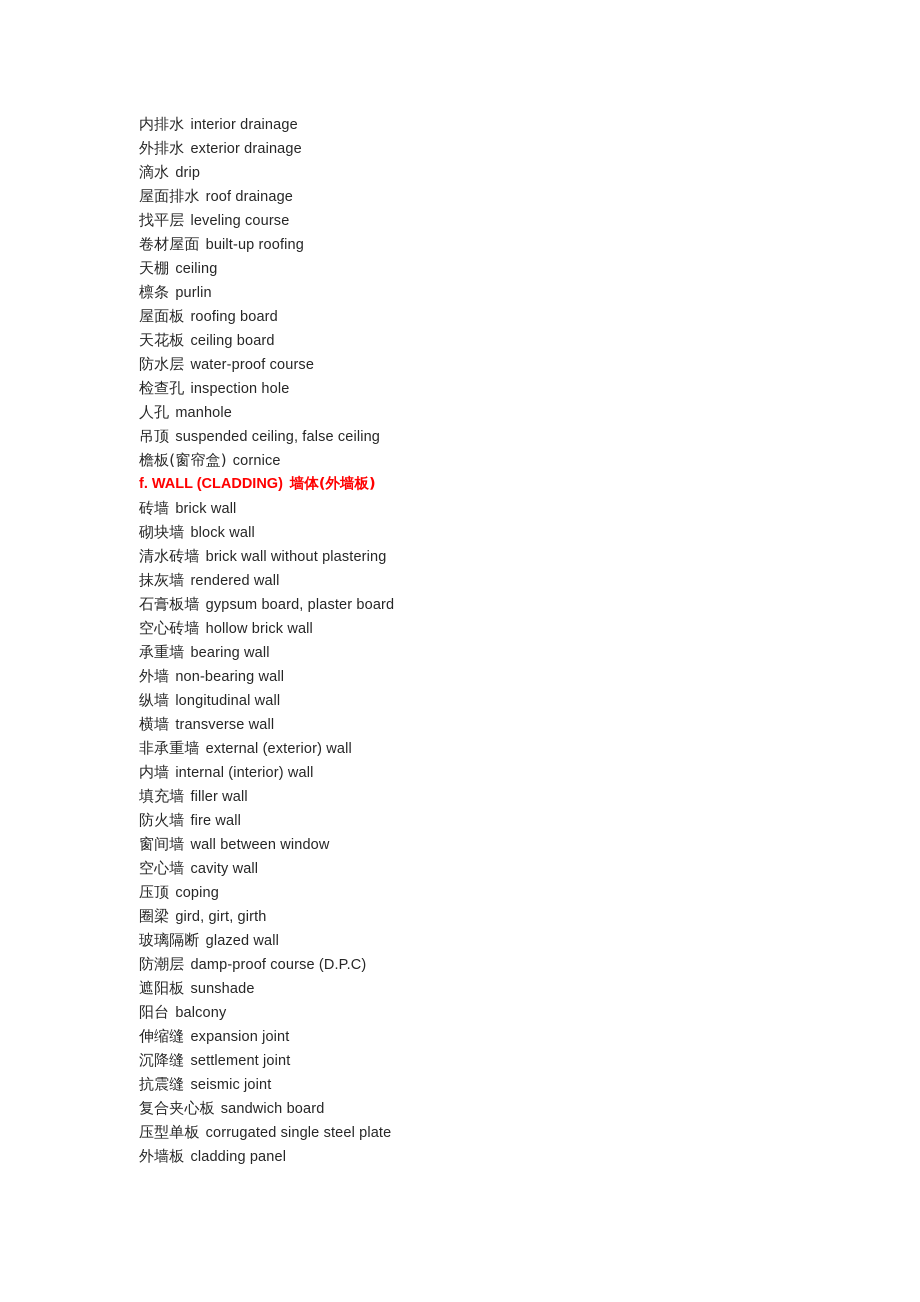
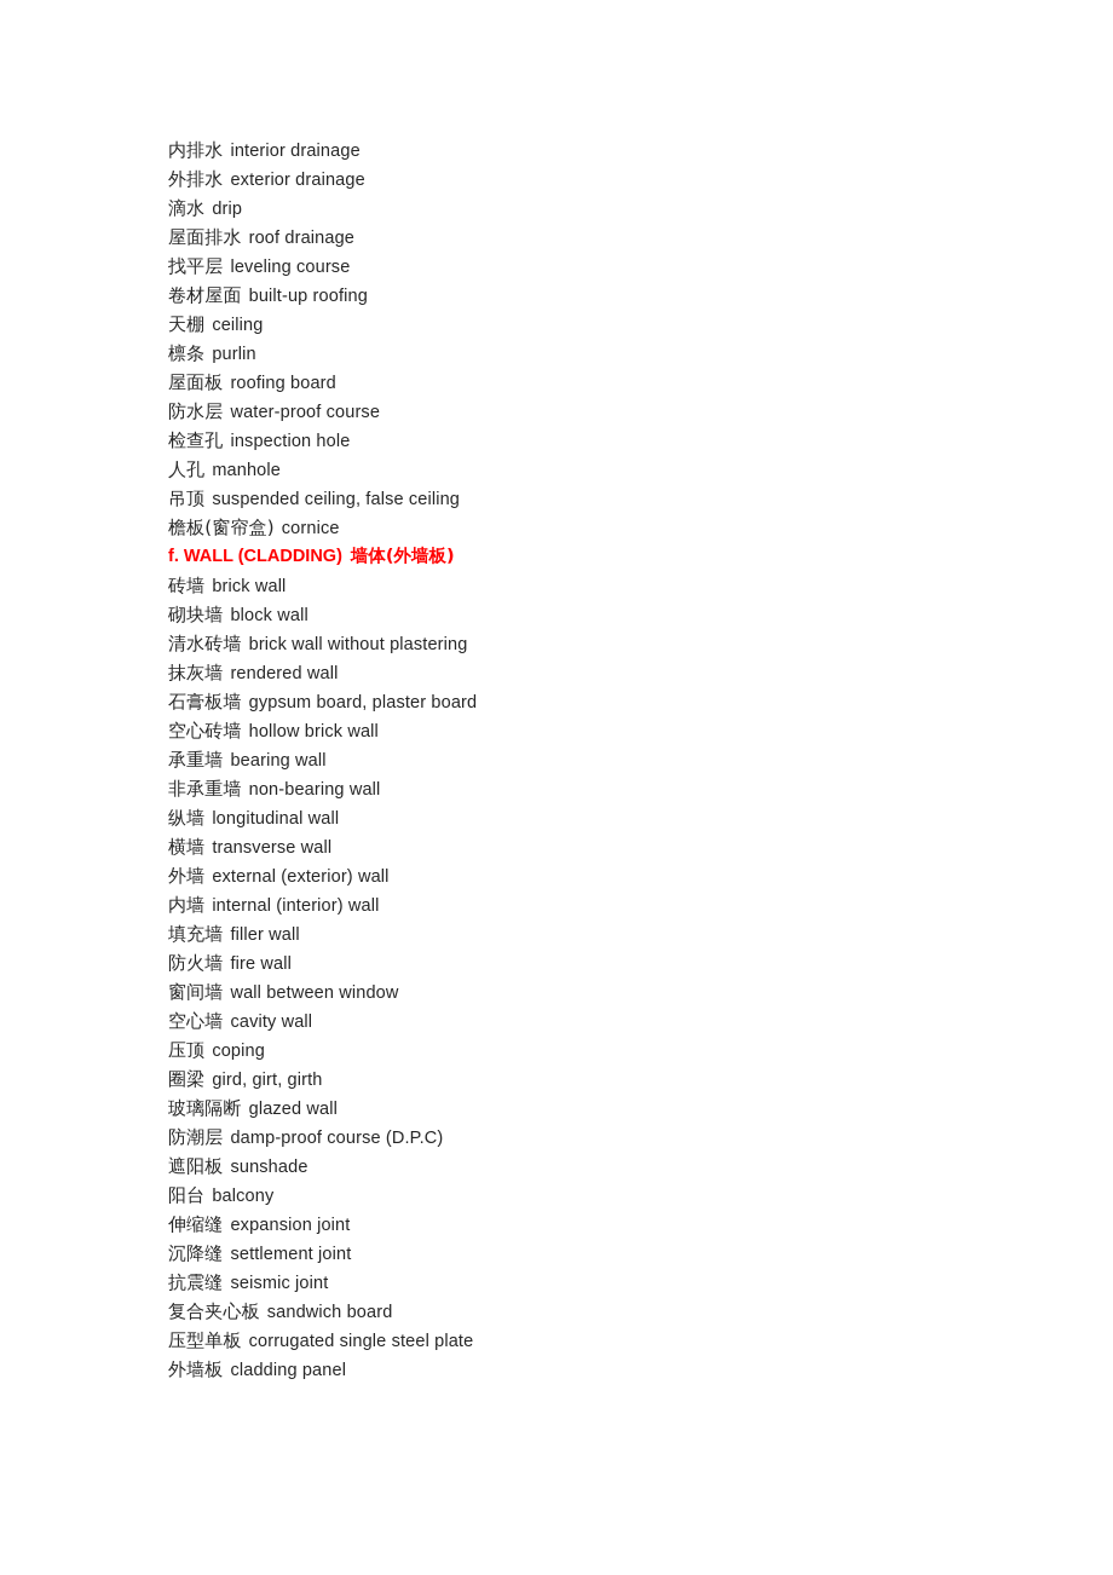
  内排水 interior drainage
  外排水 exterior drainage
  滴水 drip
  屋面排水 roof drainage
  找平层 leveling course
  卷材屋面 built-up roofing
  天棚 ceiling
  檩条 purlin
  屋面板 roofing board
- 天花板 ceiling board
  防水层 water-proof course
  检查孔 inspection hole
  人孔 manhole
  吊顶 suspended ceiling, false ceiling
  檐板(窗帘盒) cornice
  f. WALL (CLADDING) 墙体(外墙板)
  砖墙 brick wall
  砌块墙 block wall
  清水砖墙 brick wall without plastering
  抹灰墙 rendered wall
  石膏板墙 gypsum board, plaster board
  空心砖墙 hollow brick wall
  承重墙 bearing wall
- 外墙 non-bearing wall
+ 非承重墙 non-bearing wall
  纵墙 longitudinal wall
  横墙 transverse wall
- 非承重墙 external (exterior) wall
+ 外墙 external (exterior) wall
  内墙 internal (interior) wall
  填充墙 filler wall
  防火墙 fire wall
  窗间墙 wall between window
  空心墙 cavity wall
  压顶 coping
  圈梁 gird, girt, girth
  玻璃隔断 glazed wall
  防潮层 damp-proof course (D.P.C)
  遮阳板 sunshade
  阳台 balcony
  伸缩缝 expansion joint
  沉降缝 settlement joint
  抗震缝 seismic joint
  复合夹心板 sandwich board
  压型单板 corrugated single steel plate
  外墙板 cladding panel
